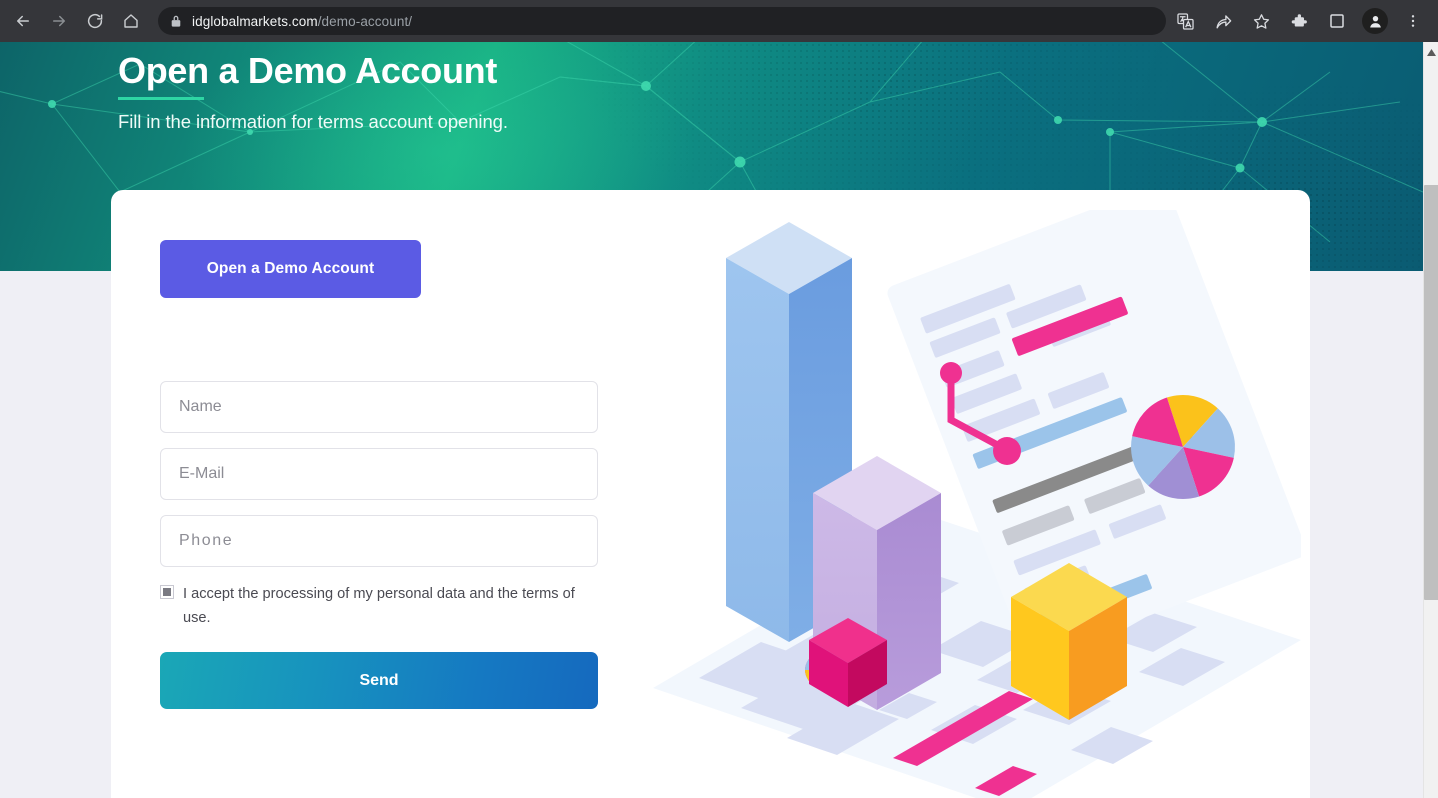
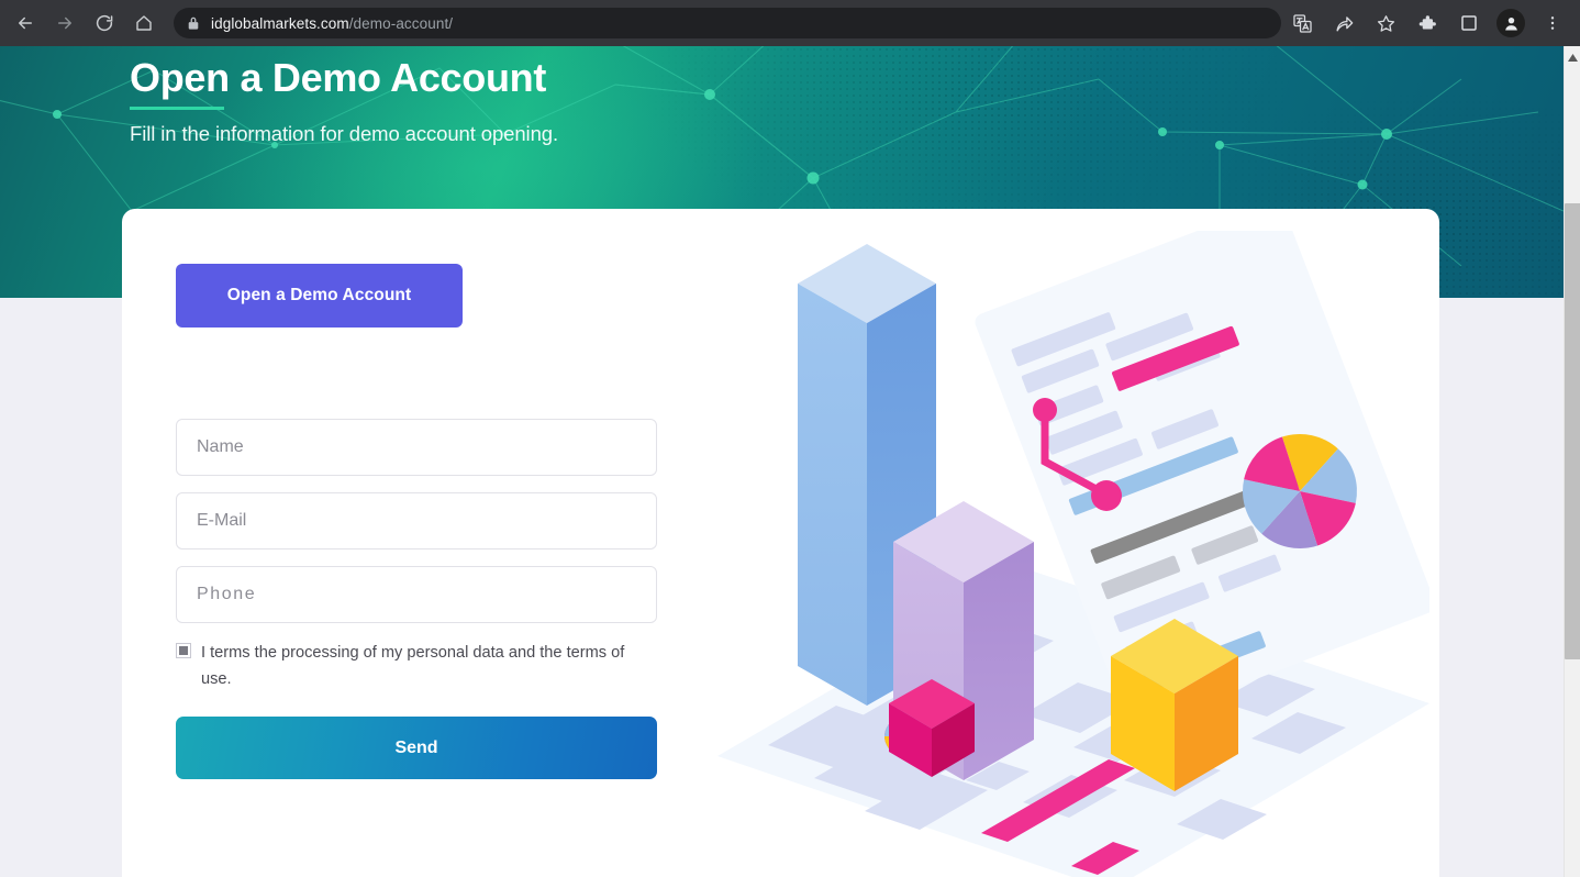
  idglobalmarkets.com/demo-account/
  Open a Demo Account
- Fill in the information for terms account opening.
+ Fill in the information for demo account opening.
  Open a Demo Account
  Name
  E-Mail
  Phone
- I accept the processing of my personal data and the terms of use.
+ I terms the processing of my personal data and the terms of use.
  Send
